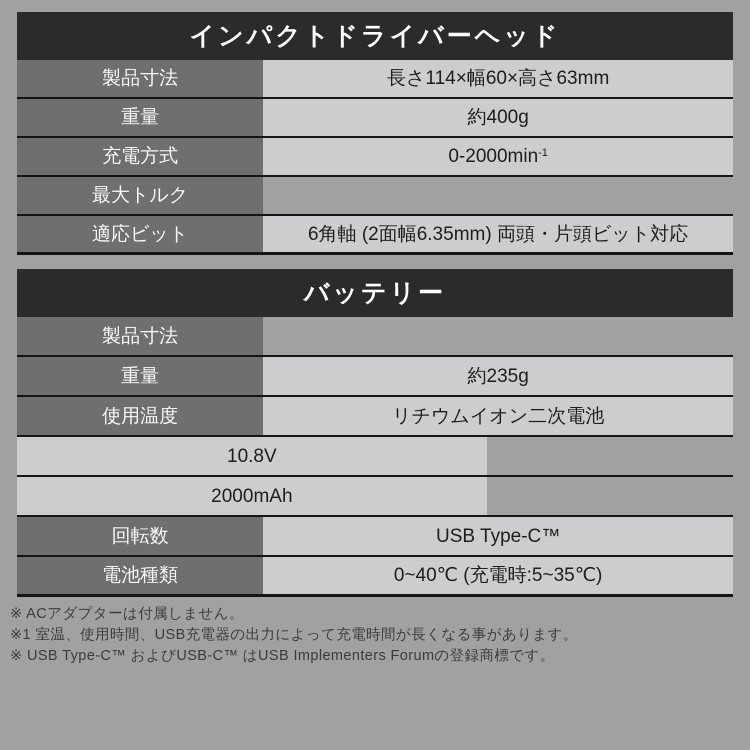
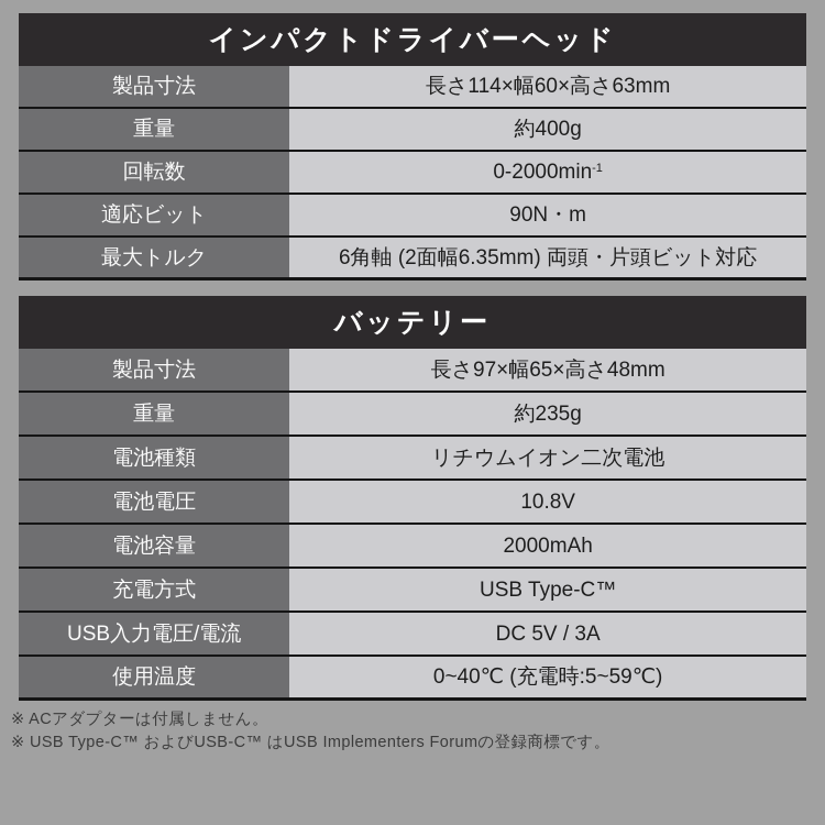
  インパクトドライバーヘッド
  製品寸法
  長さ114×幅60×高さ63mm
  重量
  約400g
- 充電方式
+ 回転数
  0-2000min
  -1
- 最大トルク
+ 適応ビット
+ 90N・m
- 適応ビット
+ 最大トルク
  6角軸 (2面幅6.35mm) 両頭・片頭ビット対応
  バッテリー
  製品寸法
+ 長さ97×幅65×高さ48mm
  重量
  約235g
- 使用温度
+ 電池種類
  リチウムイオン二次電池
+ 電池電圧
  10.8V
+ 電池容量
  2000mAh
- 回転数
+ 充電方式
  USB Type-C™
+ USB入力電圧/電流
+ DC 5V / 3A
- 電池種類
+ 使用温度
- 0~40℃ (充電時:5~35℃)
+ 0~40℃ (充電時:5~59℃)
  ※ ACアダプターは付属しません。
- ※1 室温、使用時間、USB充電器の出力によって充電時間が長くなる事があります。
  ※ USB Type-C™ およびUSB-C™ はUSB Implementers Forumの登録商標です。
